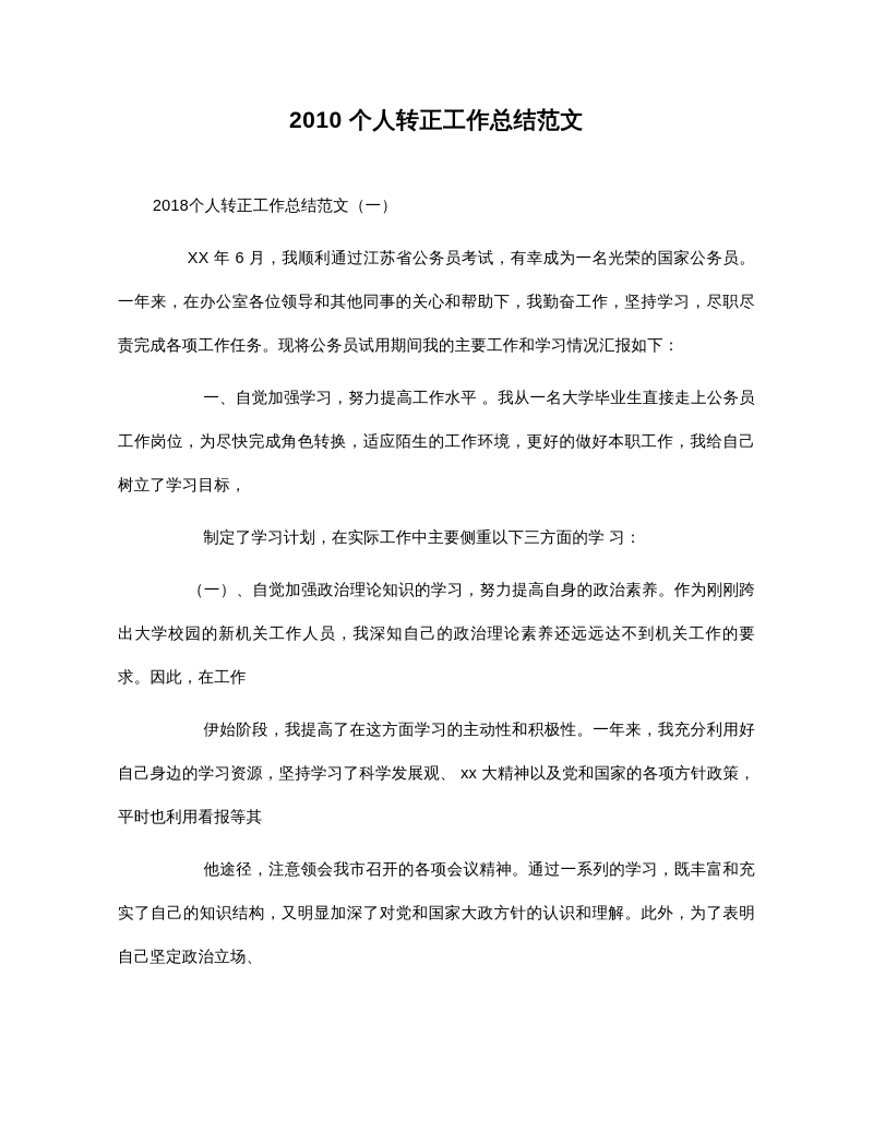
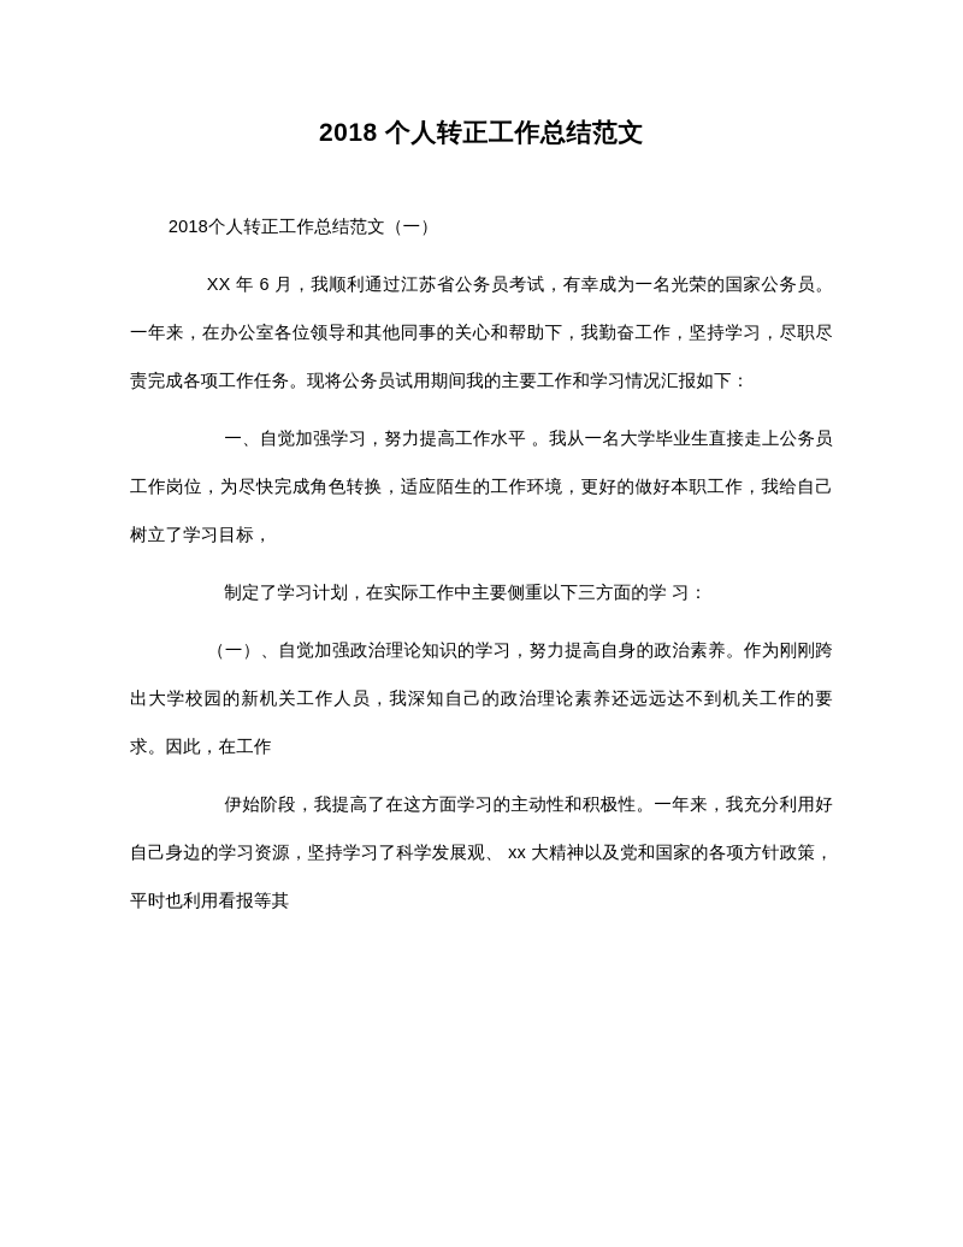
- 2010 个人转正工作总结范文
+ 2018 个人转正工作总结范文
  2018个人转正工作总结范文（一）
  XX 年 6 月，我顺利通过江苏省公务员考试，有幸成为一名光荣的国家公务员。一年来，在办公室各位领导和其他同事的关心和帮助下，我勤奋工作，坚持学习，尽职尽责完成各项工作任务。现将公务员试用期间我的主要工作和学习情况汇报如下：
  一、自觉加强学习，努力提高工作水平 。我从一名大学毕业生直接走上公务员工作岗位，为尽快完成角色转换，适应陌生的工作环境，更好的做好本职工作，我给自己树立了学习目标，
  制定了学习计划，在实际工作中主要侧重以下三方面的学 习：
  （一）、自觉加强政治理论知识的学习，努力提高自身的政治素养。作为刚刚跨出大学校园的新机关工作人员，我深知自己的政治理论素养还远远达不到机关工作的要求。因此，在工作
  伊始阶段，我提高了在这方面学习的主动性和积极性。一年来，我充分利用好自己身边的学习资源，坚持学习了科学发展观、 xx 大精神以及党和国家的各项方针政策，平时也利用看报等其
- 他途径，注意领会我市召开的各项会议精神。通过一系列的学习，既丰富和充实了自己的知识结构，又明显加深了对党和国家大政方针的认识和理解。此外，为了表明自己坚定政治立场、
